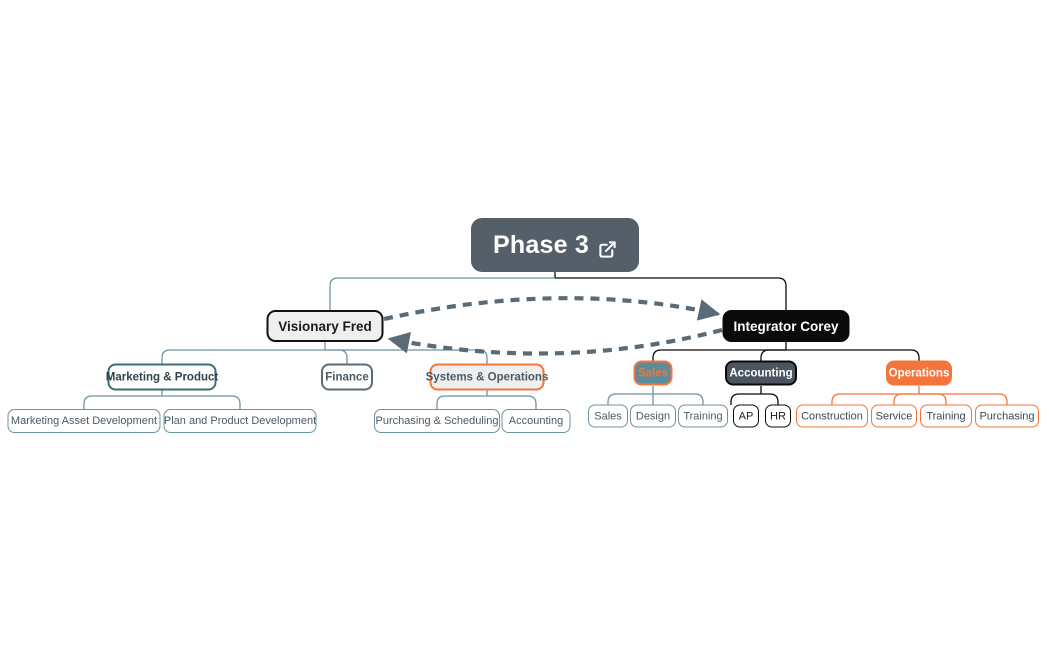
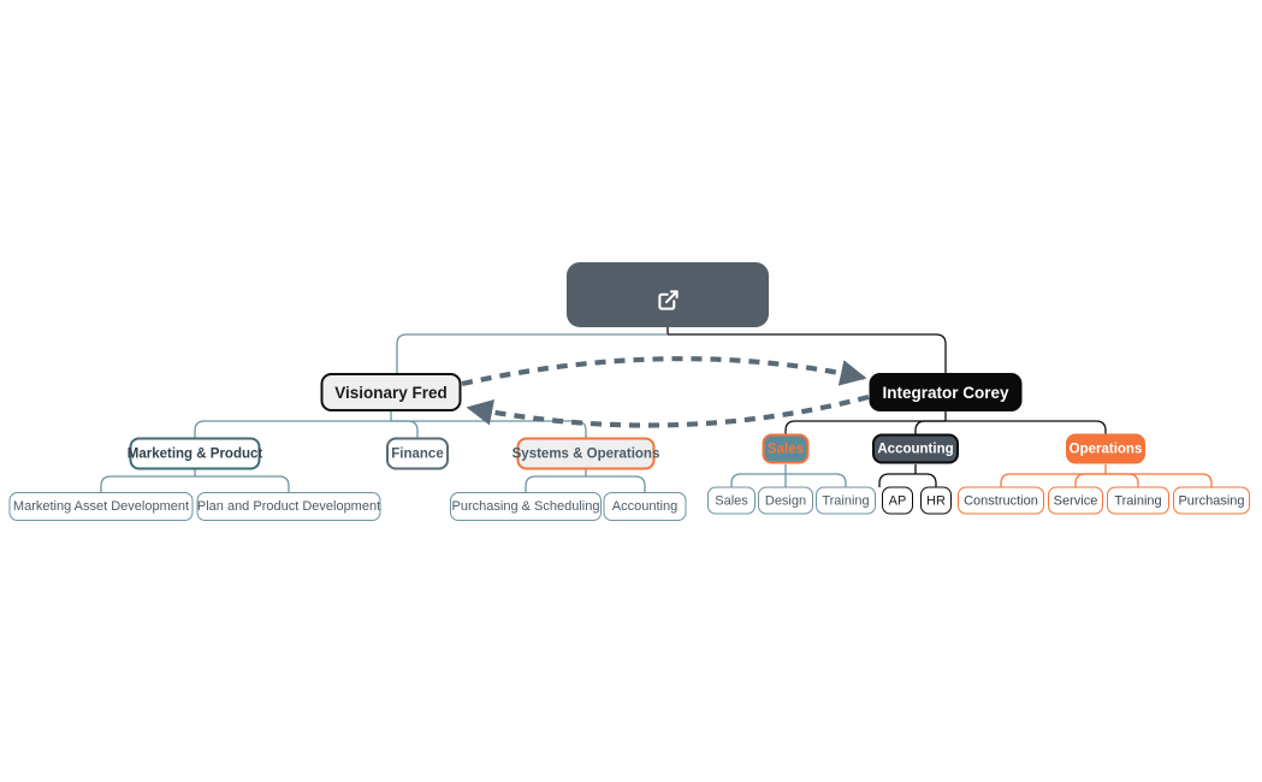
- Phase 3
  Visionary Fred
  Integrator Corey
  Marketing & Product
  Finance
  Systems & Operations
  Sales
  Accounting
  Operations
  Marketing Asset Development
  Plan and Product Development
  Purchasing & Scheduling
  Accounting
  Sales
  Design
  Training
  AP
  HR
  Construction
  Service
  Training
  Purchasing
